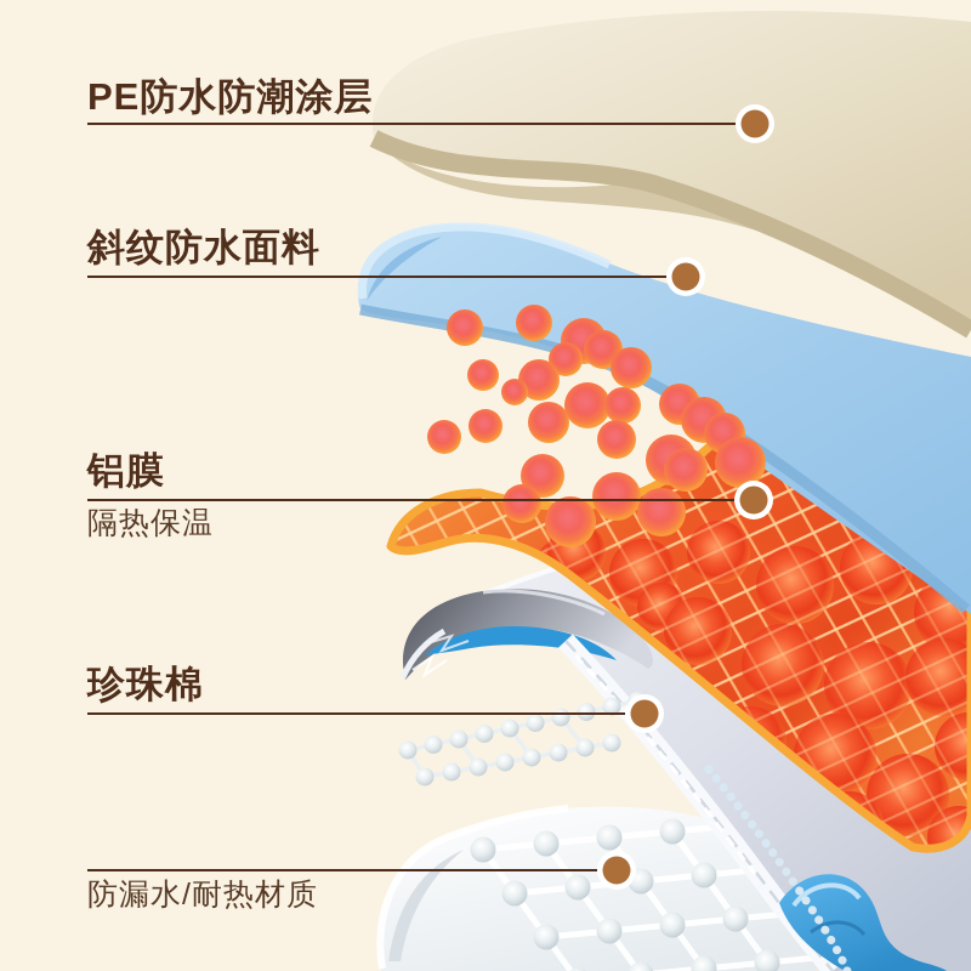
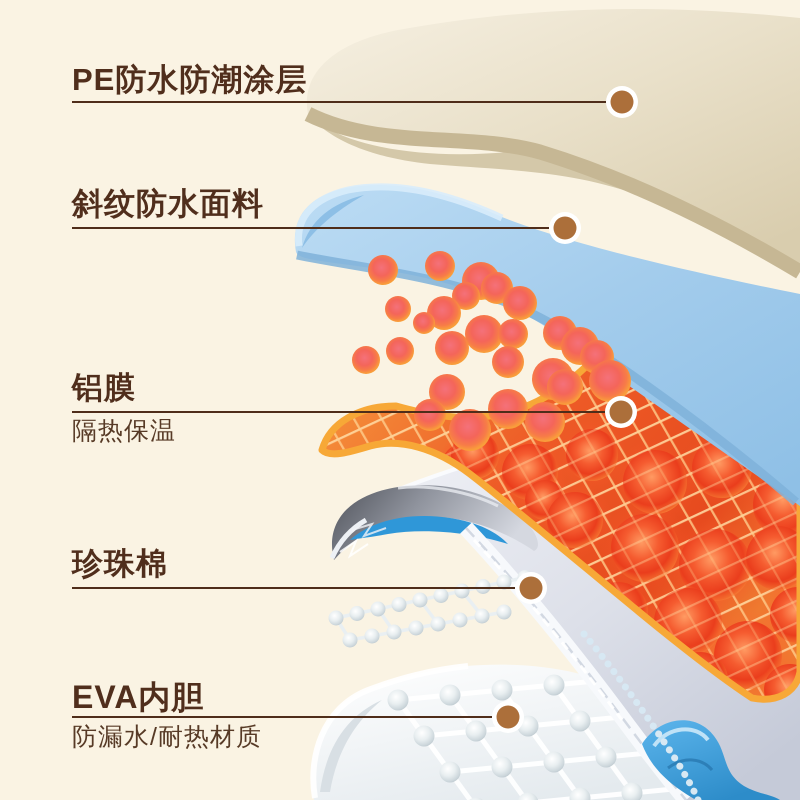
  PE防水防潮涂层
  斜纹防水面料
  铝膜
  隔热保温
  珍珠棉
+ EVA内胆
  防漏水/耐热材质
